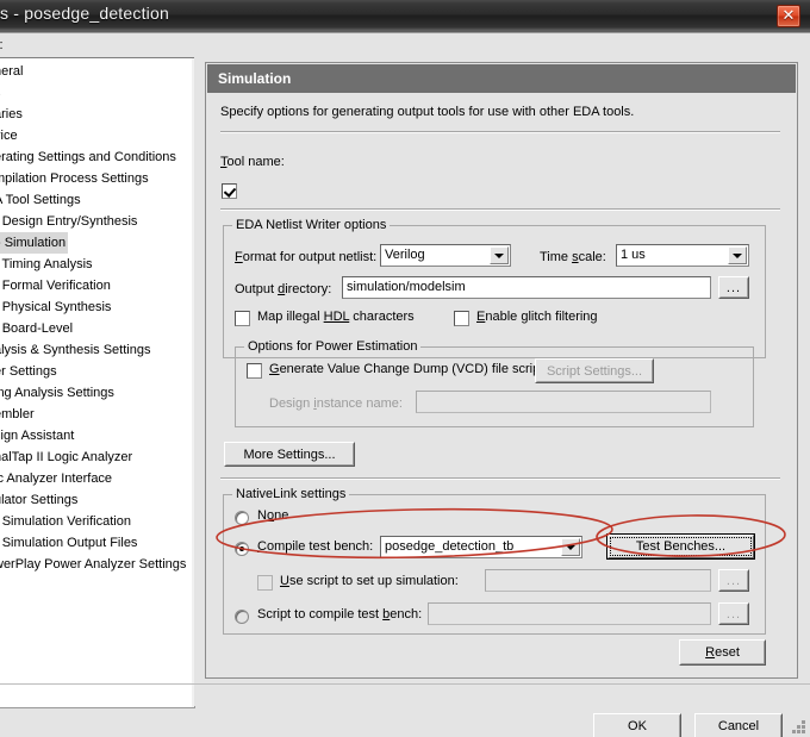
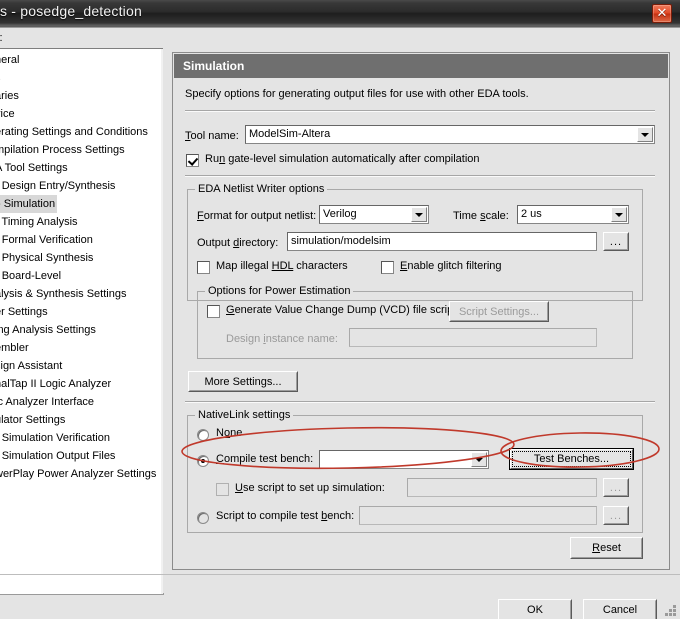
  s - posedge_detection
  ✕
  eral
  ries
  ice
  rating Settings and Conditions
  pilation Process Settings
  Tool Settings
  Design Entry/Synthesis
  Simulation
  Timing Analysis
  Formal Verification
  Physical Synthesis
  Board-Level
  lysis & Synthesis Settings
  r Settings
  ng Analysis Settings
  mbler
  ign Assistant
  alTap II Logic Analyzer
  c Analyzer Interface
  lator Settings
  Simulation Verification
  Simulation Output Files
  erPlay Power Analyzer Settings
  Simulation
- Specify options for generating output tools for use with other EDA tools.
+ Specify options for generating output files for use with other EDA tools.
  Tool name:
+ ModelSim-Altera
+ Run gate-level simulation automatically after compilation
  EDA Netlist Writer options
  Format for output netlist:
  Verilog
  Time scale:
- 1 us
+ 2 us
  Output directory:
  simulation/modelsim
  ...
  Map illegal HDL characters
  Enable glitch filtering
  Options for Power Estimation
  Generate Value Change Dump (VCD) file scri
  Script Settings...
  Design instance name:
  More Settings...
  NativeLink settings
  None
  Compile test bench:
- posedge_detection_tb
  Test Benches...
  Use script to set up simulation:
  ...
  Script to compile test bench:
  ...
  R
  eset
  OK
  Cancel
